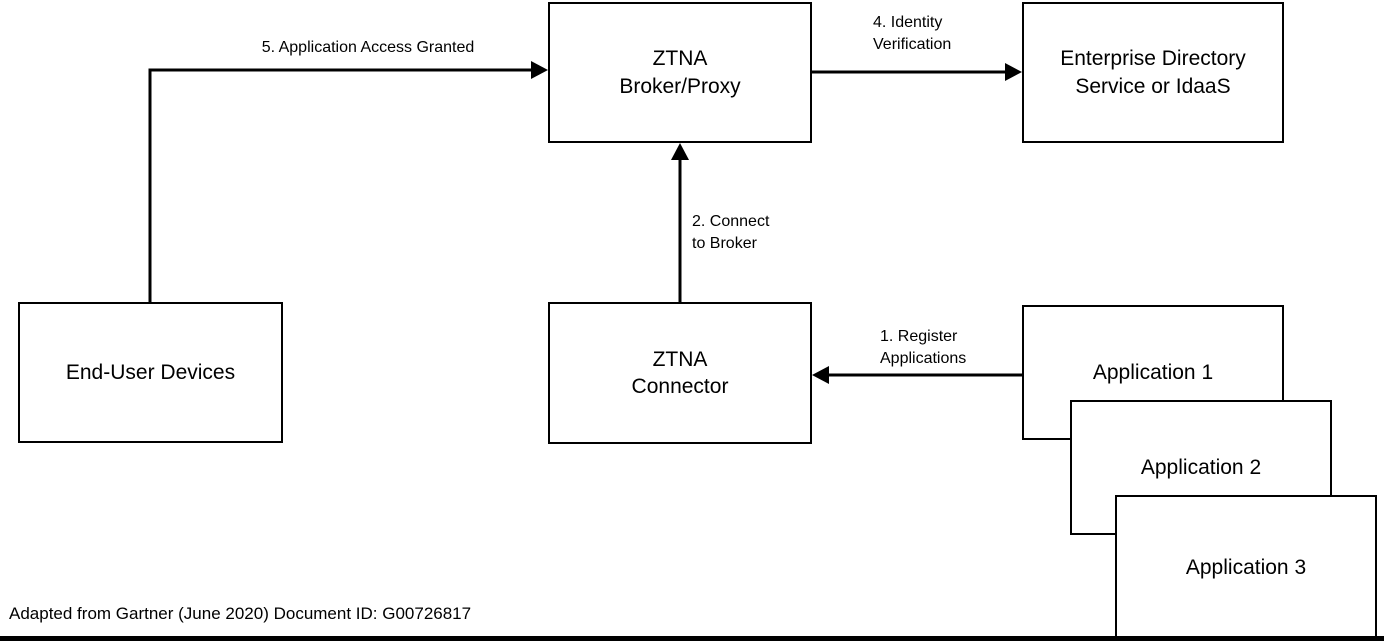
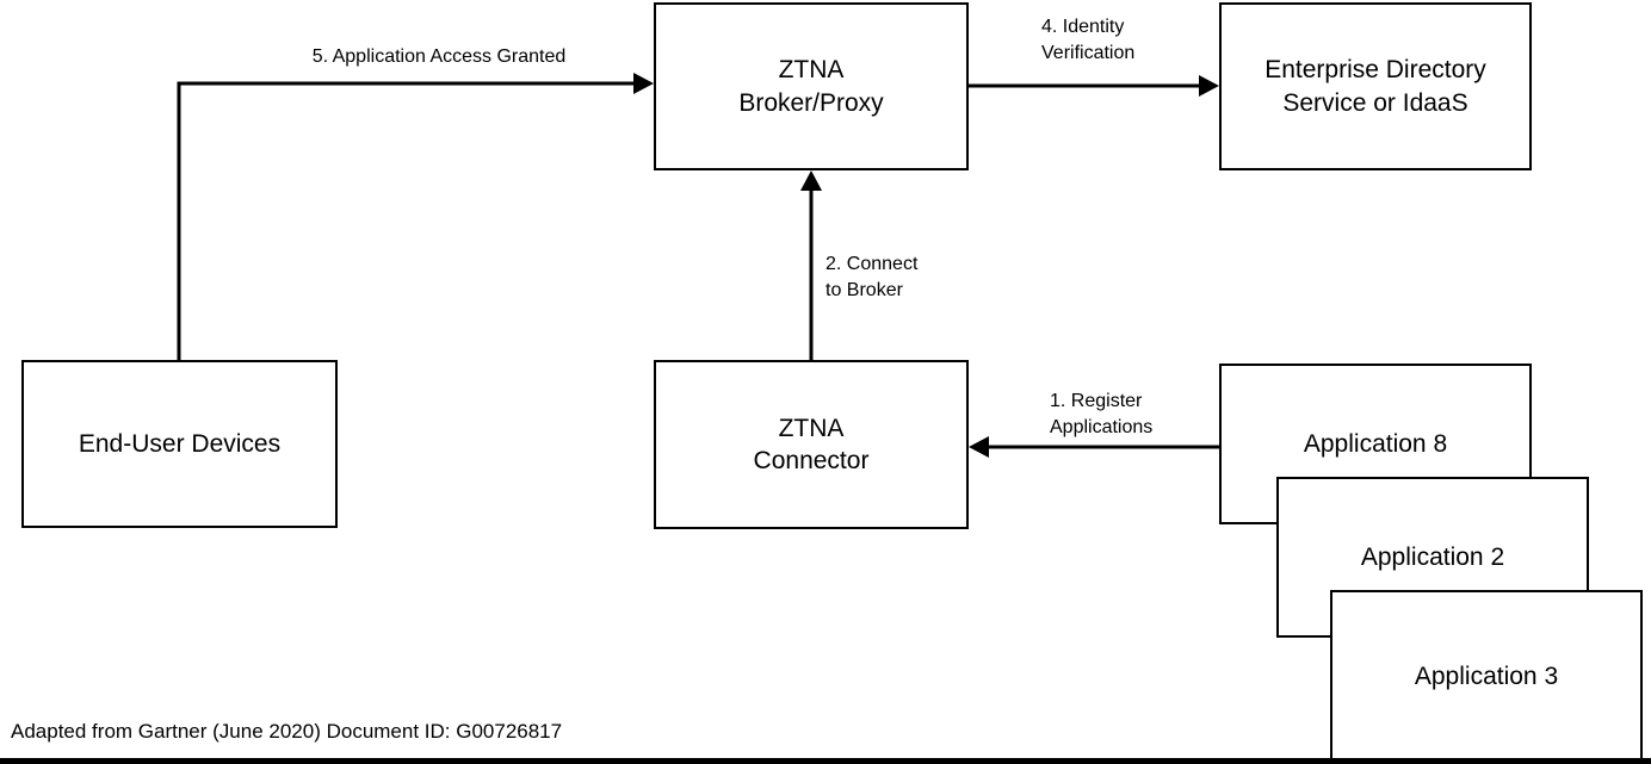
  ZTNA
  Broker/Proxy
  Enterprise Directory
  Service or IdaaS
  End-User Devices
  ZTNA
  Connector
- Application 1
+ Application 8
  Application 2
  Application 3
  5. Application Access Granted
  4. Identity
  Verification
  2. Connect
  to Broker
  1. Register
  Applications
  Adapted from Gartner (June 2020) Document ID: G00726817
